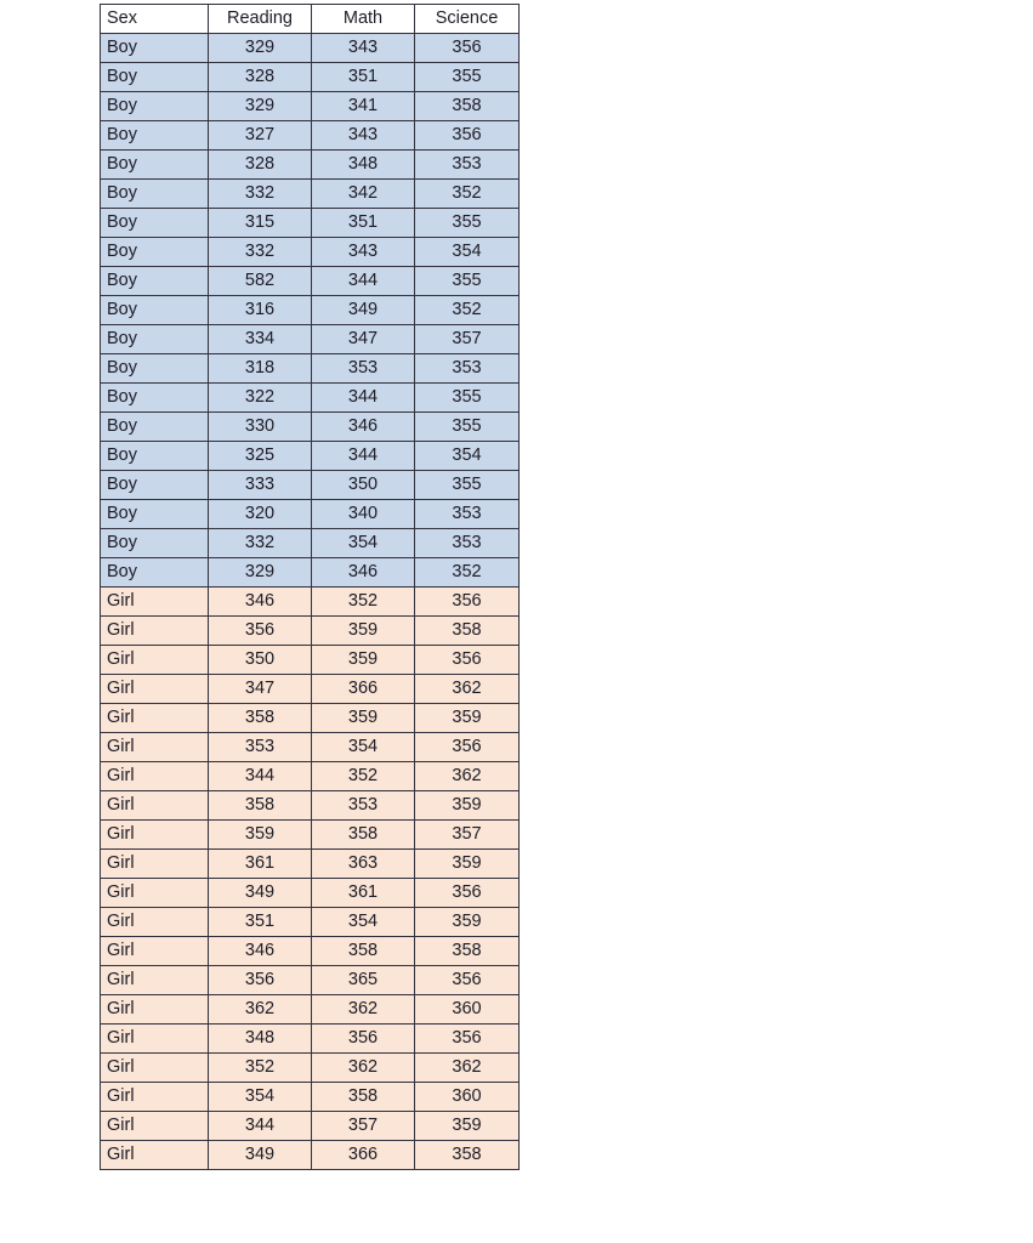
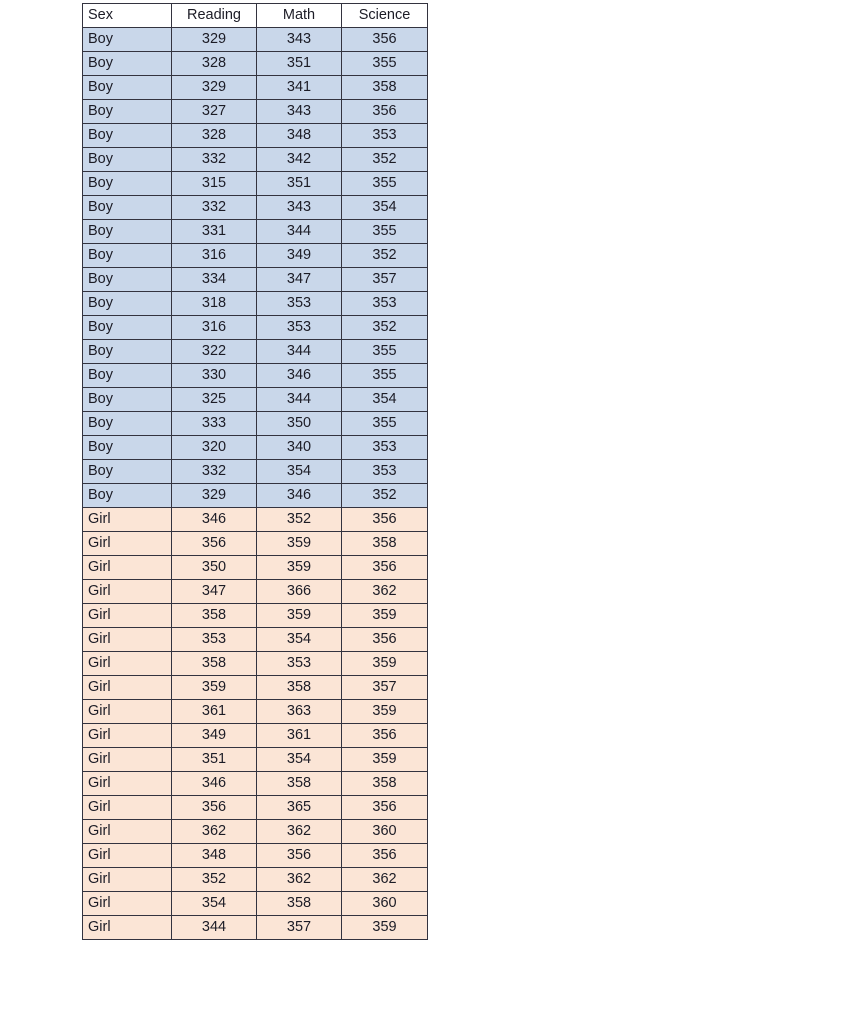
  Sex	Reading	Math	Science
  Boy	329	343	356
  Boy	328	351	355
  Boy	329	341	358
  Boy	327	343	356
  Boy	328	348	353
  Boy	332	342	352
  Boy	315	351	355
  Boy	332	343	354
- Boy	582	344	355
+ Boy	331	344	355
  Boy	316	349	352
  Boy	334	347	357
  Boy	318	353	353
+ Boy	316	353	352
  Boy	322	344	355
  Boy	330	346	355
  Boy	325	344	354
  Boy	333	350	355
  Boy	320	340	353
  Boy	332	354	353
  Boy	329	346	352
  Girl	346	352	356
  Girl	356	359	358
  Girl	350	359	356
  Girl	347	366	362
  Girl	358	359	359
  Girl	353	354	356
- Girl	344	352	362
  Girl	358	353	359
  Girl	359	358	357
  Girl	361	363	359
  Girl	349	361	356
  Girl	351	354	359
  Girl	346	358	358
  Girl	356	365	356
  Girl	362	362	360
  Girl	348	356	356
  Girl	352	362	362
  Girl	354	358	360
  Girl	344	357	359
- Girl	349	366	358
